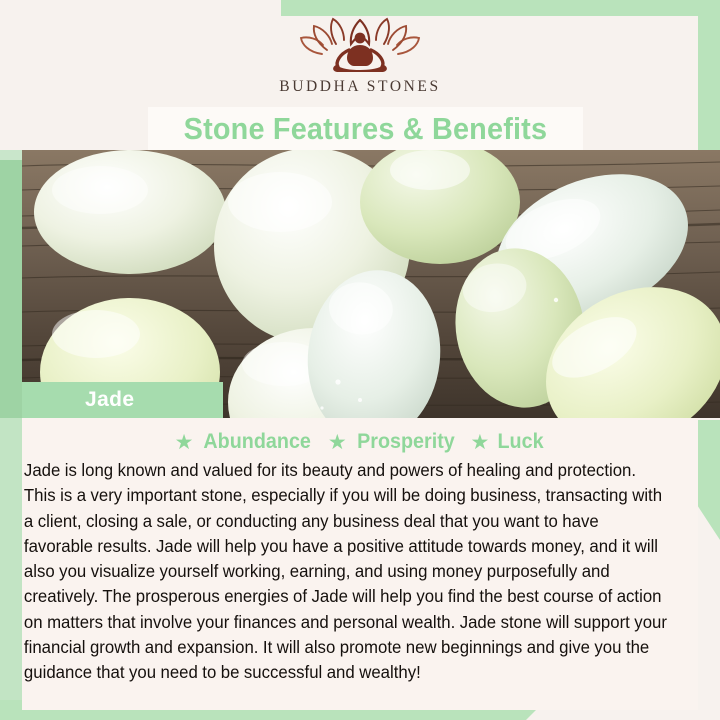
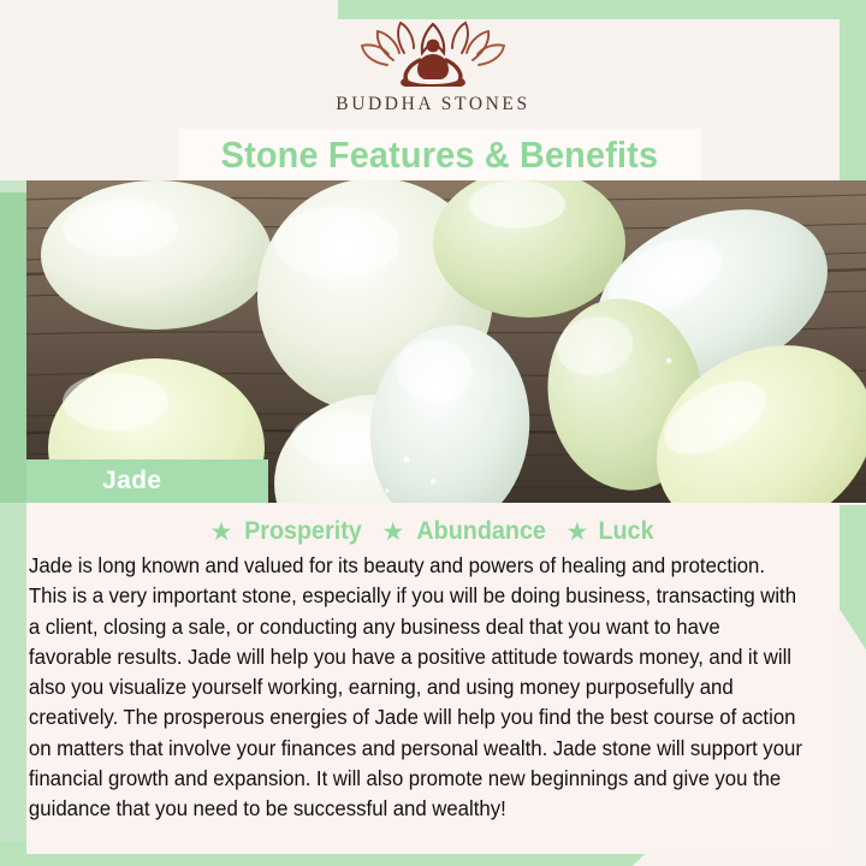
  BUDDHA STONES
  Stone Features & Benefits
  Jade
  ★
- Abundance
+ Prosperity
  ★
- Prosperity
+ Abundance
  ★
  Luck
  Jade is long known and valued for its beauty and powers of healing and protection. This is a very important stone, especially if you will be doing business, transacting with a client, closing a sale, or conducting any business deal that you want to have favorable results. Jade will help you have a positive attitude towards money, and it will also you visualize yourself working, earning, and using money purposefully and creatively. The prosperous energies of Jade will help you find the best course of action on matters that involve your finances and personal wealth. Jade stone will support your financial growth and expansion. It will also promote new beginnings and give you the guidance that you need to be successful and wealthy!
